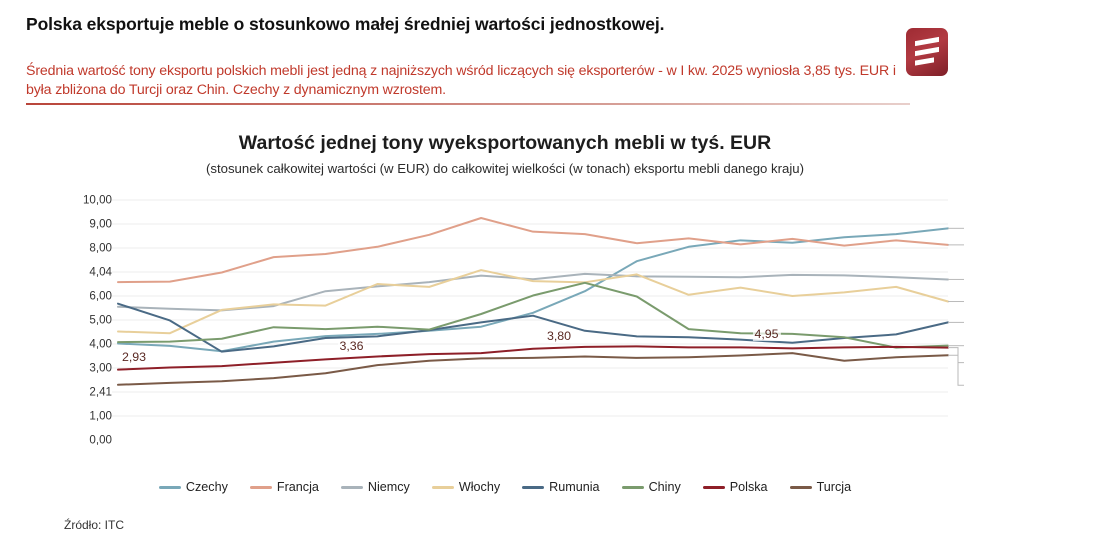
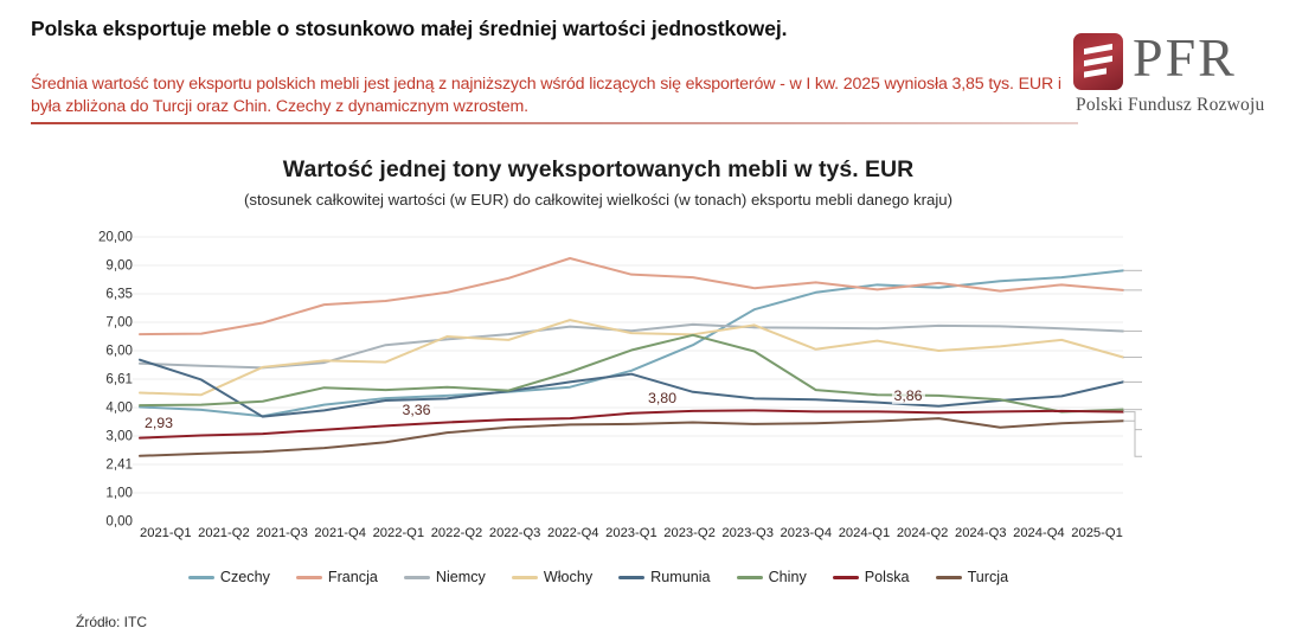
  Polska eksportuje meble o stosunkowo małej średniej wartości jednostkowej.
  Średnia wartość tony eksportu polskich mebli jest jedną z najniższych wśród liczących się eksporterów - w I kw. 2025 wyniosła 3,85 tys. EUR i była zbliżona do Turcji oraz Chin. Czechy z dynamicznym wzrostem.
+ PFR
+ Polski Fundusz Rozwoju
  Wartość jednej tony wyeksportowanych mebli w tyś. EUR
  (stosunek całkowitej wartości (w EUR) do całkowitej wielkości (w tonach) eksportu mebli danego kraju)
- 10,00
+ 20,00
  9,00
- 8,00
+ 6,35
- 4,04
+ 7,00
  6,00
- 5,00
+ 6,61
  4,00
  3,00
  2,41
  1,00
  0,00
  2,93
  3,36
  3,80
- 4,95
+ 3,86
+ 2021-Q1
+ 2021-Q2
+ 2021-Q3
+ 2021-Q4
+ 2022-Q1
+ 2022-Q2
+ 2022-Q3
+ 2022-Q4
+ 2023-Q1
+ 2023-Q2
+ 2023-Q3
+ 2023-Q4
+ 2024-Q1
+ 2024-Q2
+ 2024-Q3
+ 2024-Q4
+ 2025-Q1
  Czechy
  Francja
  Niemcy
  Włochy
  Rumunia
  Chiny
  Polska
  Turcja
  Źródło: ITC
